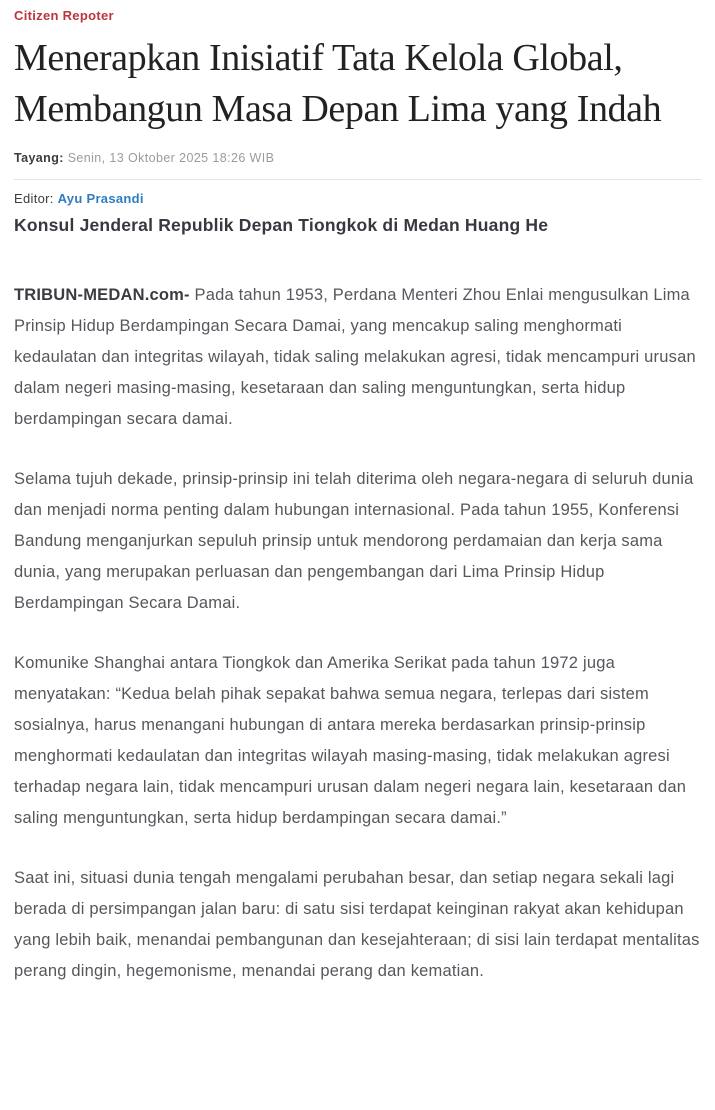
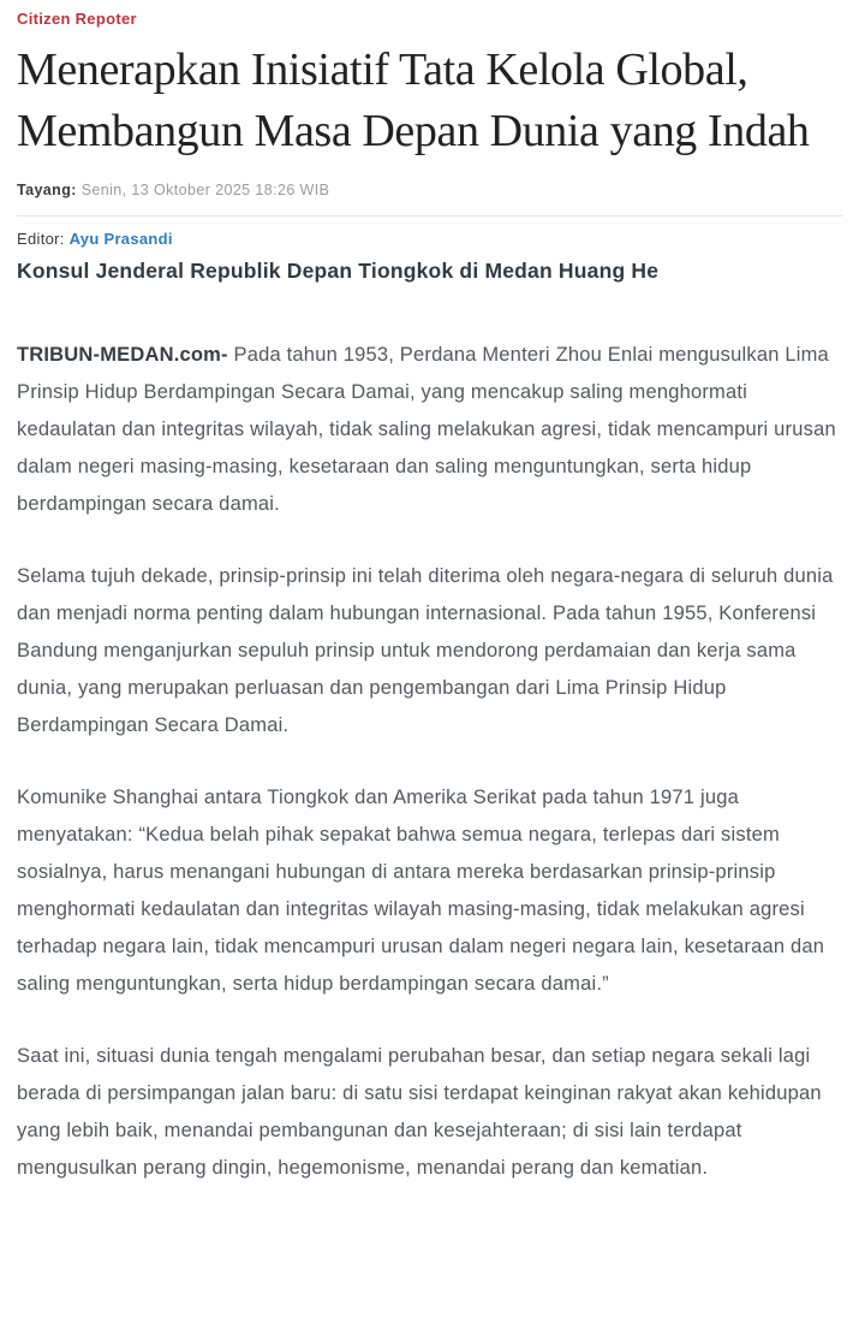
  Citizen Repoter
- Menerapkan Inisiatif Tata Kelola Global, Membangun Masa Depan Lima yang Indah
+ Menerapkan Inisiatif Tata Kelola Global, Membangun Masa Depan Dunia yang Indah
  Tayang: Senin, 13 Oktober 2025 18:26 WIB
  Editor: Ayu Prasandi
  Konsul Jenderal Republik Depan Tiongkok di Medan Huang He
  TRIBUN-MEDAN.com- Pada tahun 1953, Perdana Menteri Zhou Enlai mengusulkan Lima Prinsip Hidup Berdampingan Secara Damai, yang mencakup saling menghormati kedaulatan dan integritas wilayah, tidak saling melakukan agresi, tidak mencampuri urusan dalam negeri masing-masing, kesetaraan dan saling menguntungkan, serta hidup berdampingan secara damai.
  Selama tujuh dekade, prinsip-prinsip ini telah diterima oleh negara-negara di seluruh dunia dan menjadi norma penting dalam hubungan internasional. Pada tahun 1955, Konferensi Bandung menganjurkan sepuluh prinsip untuk mendorong perdamaian dan kerja sama dunia, yang merupakan perluasan dan pengembangan dari Lima Prinsip Hidup Berdampingan Secara Damai.
- Komunike Shanghai antara Tiongkok dan Amerika Serikat pada tahun 1972 juga menyatakan: “Kedua belah pihak sepakat bahwa semua negara, terlepas dari sistem sosialnya, harus menangani hubungan di antara mereka berdasarkan prinsip-prinsip menghormati kedaulatan dan integritas wilayah masing-masing, tidak melakukan agresi terhadap negara lain, tidak mencampuri urusan dalam negeri negara lain, kesetaraan dan saling menguntungkan, serta hidup berdampingan secara damai.”
+ Komunike Shanghai antara Tiongkok dan Amerika Serikat pada tahun 1971 juga menyatakan: “Kedua belah pihak sepakat bahwa semua negara, terlepas dari sistem sosialnya, harus menangani hubungan di antara mereka berdasarkan prinsip-prinsip menghormati kedaulatan dan integritas wilayah masing-masing, tidak melakukan agresi terhadap negara lain, tidak mencampuri urusan dalam negeri negara lain, kesetaraan dan saling menguntungkan, serta hidup berdampingan secara damai.”
- Saat ini, situasi dunia tengah mengalami perubahan besar, dan setiap negara sekali lagi berada di persimpangan jalan baru: di satu sisi terdapat keinginan rakyat akan kehidupan yang lebih baik, menandai pembangunan dan kesejahteraan; di sisi lain terdapat mentalitas perang dingin, hegemonisme, menandai perang dan kematian.
+ Saat ini, situasi dunia tengah mengalami perubahan besar, dan setiap negara sekali lagi berada di persimpangan jalan baru: di satu sisi terdapat keinginan rakyat akan kehidupan yang lebih baik, menandai pembangunan dan kesejahteraan; di sisi lain terdapat mengusulkan perang dingin, hegemonisme, menandai perang dan kematian.
